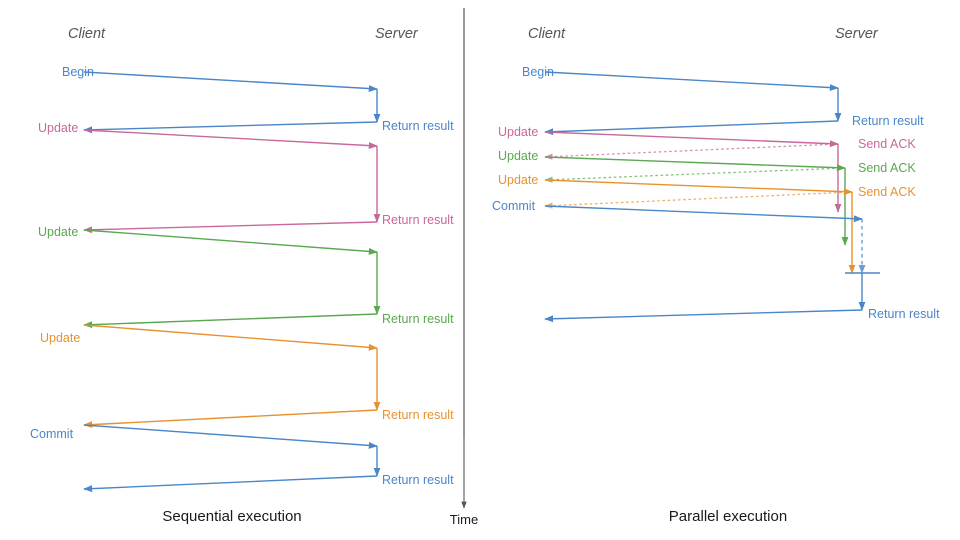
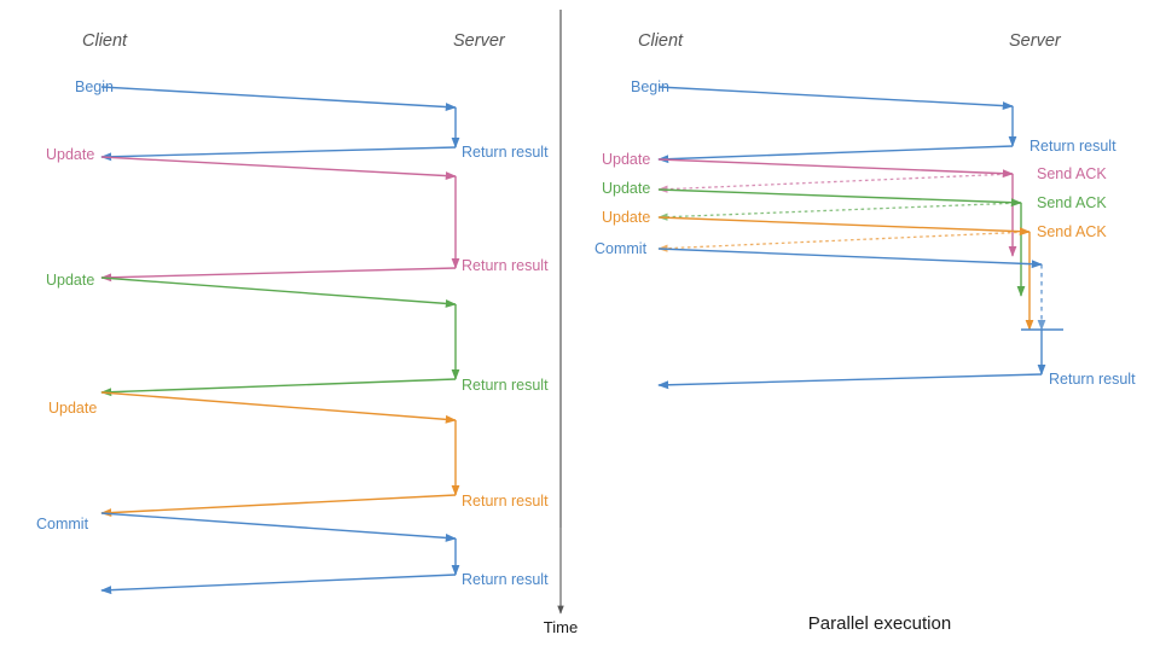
  Client
  Server
  Begin
  Return result
  Update
  Return result
  Update
  Return result
  Update
  Return result
  Commit
  Return result
- Sequential execution
  Client
  Server
  Begin
  Return result
  Update
  Send ACK
  Update
  Send ACK
  Update
  Send ACK
  Commit
  Return result
  Parallel execution
  Time
